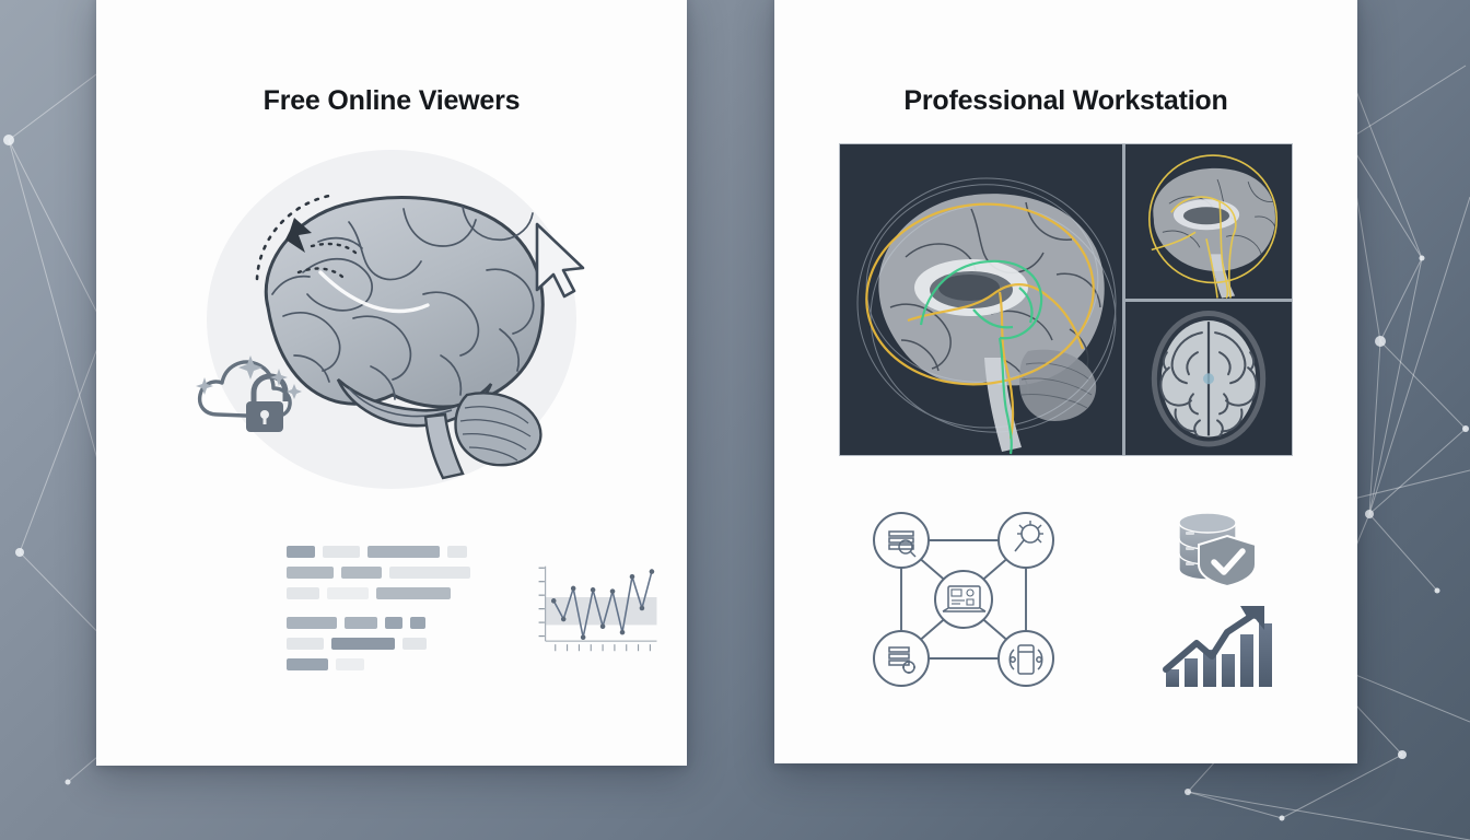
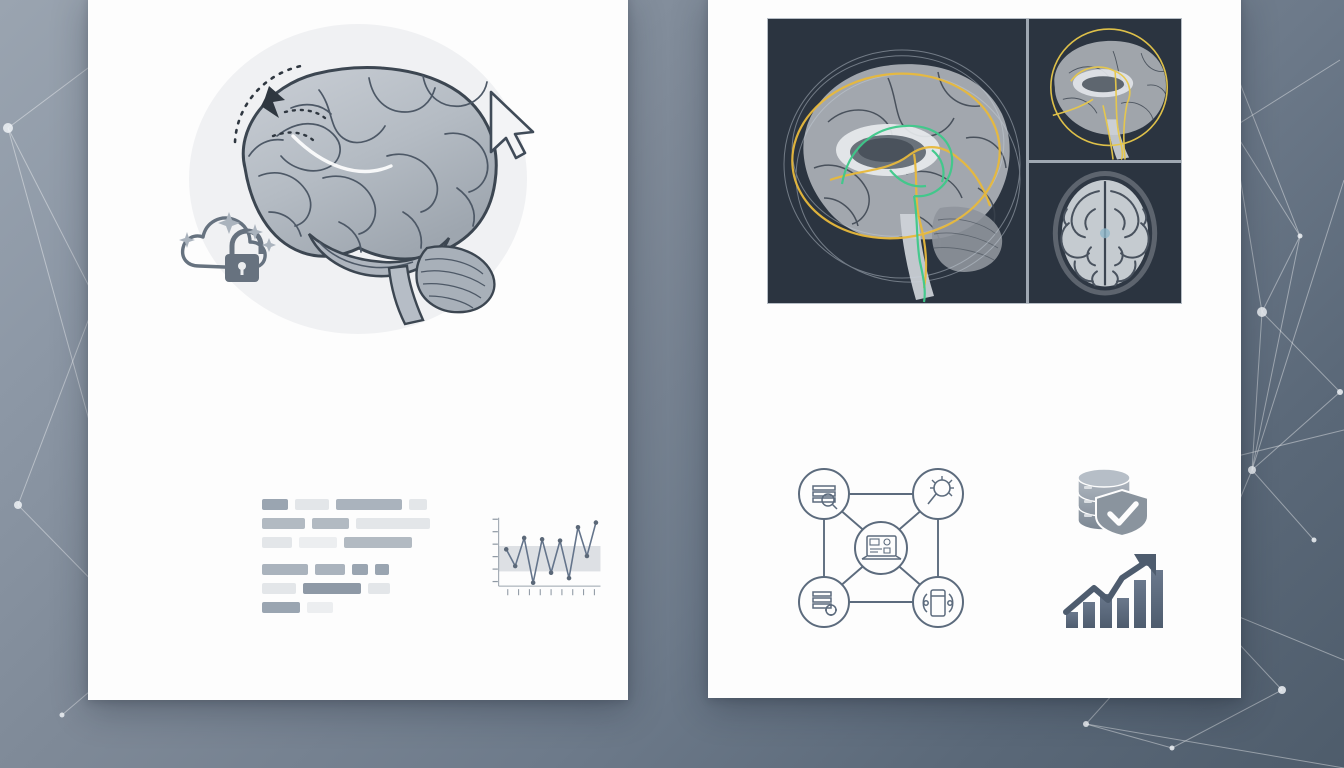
- Free Online Viewers
- Professional Workstation
